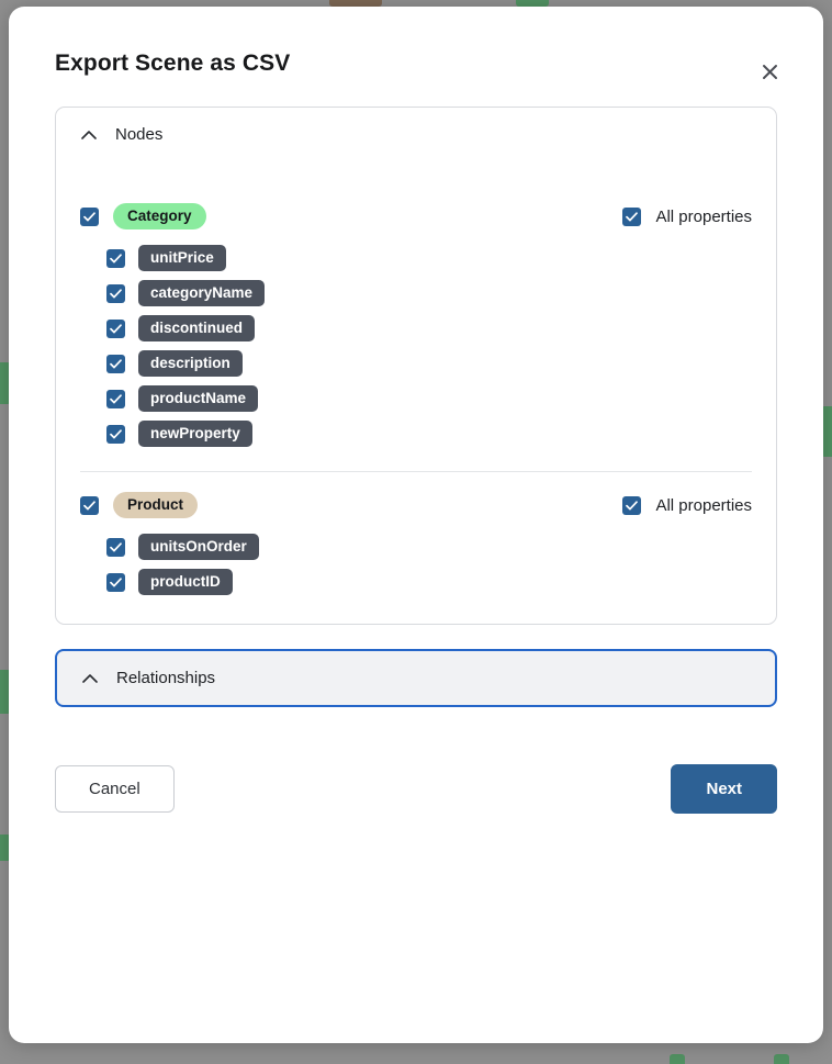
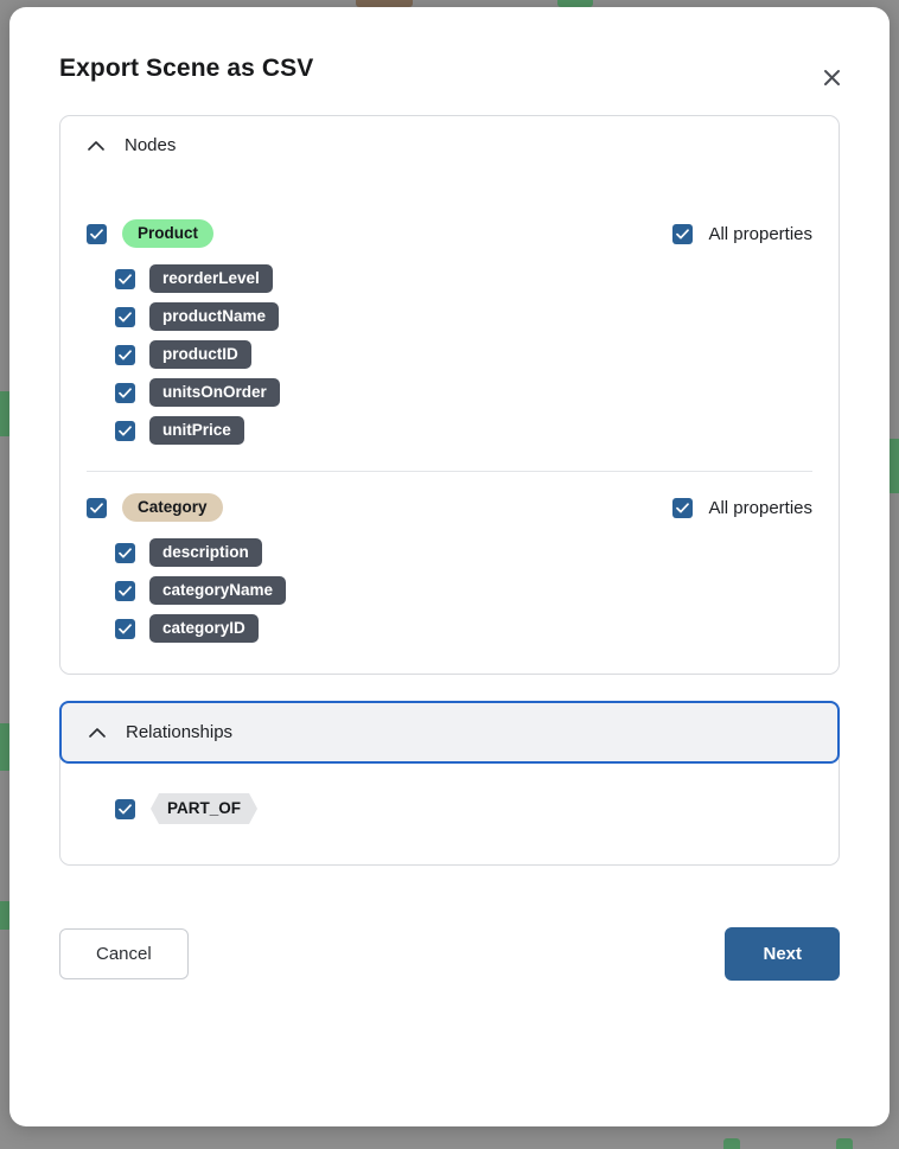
  Export Scene as CSV
  Nodes
- Category
+ Product
  All properties
+ reorderLevel
- unitPrice
+ productName
- categoryName
+ productID
- discontinued
- description
+ unitsOnOrder
- productName
+ unitPrice
- newProperty
- Product
+ Category
  All properties
- unitsOnOrder
+ description
- productID
+ categoryName
+ categoryID
  Relationships
+ PART_OF
  Cancel
  Next
